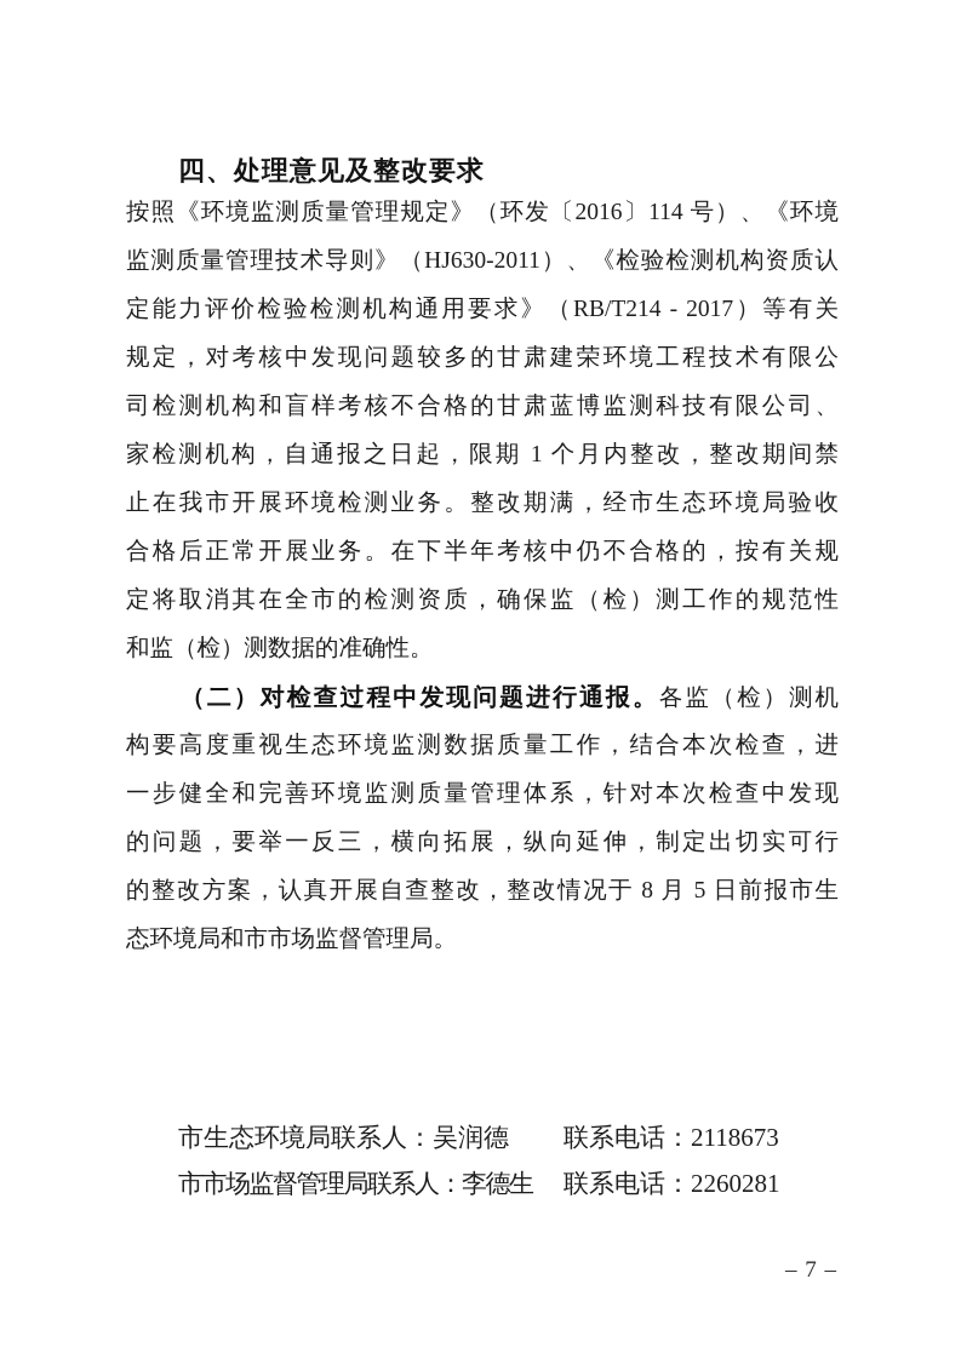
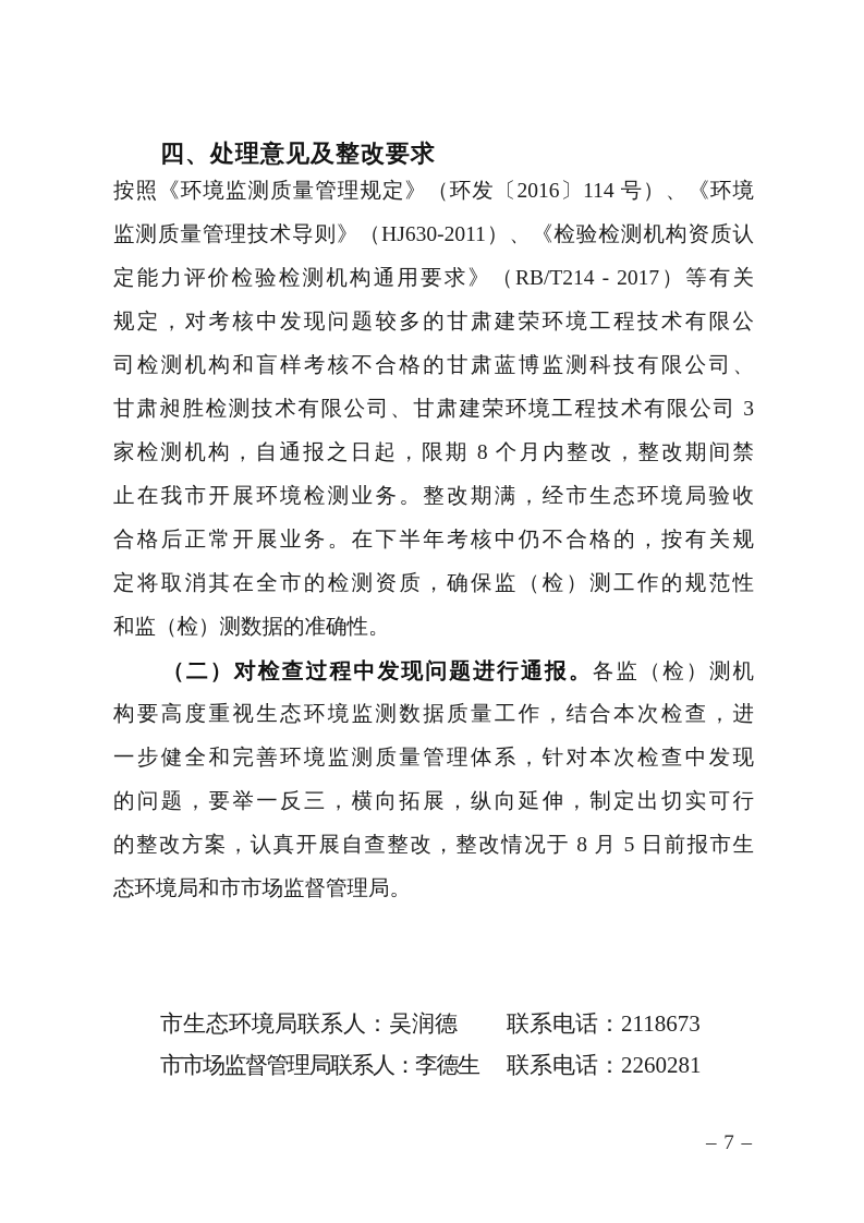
  四、处理意见及整改要求
  按照《环境监测质量管理规定》（环发〔2016〕114 号）、《环境
  监测质量管理技术导则》（HJ630-2011）、《检验检测机构资质认
  定能力评价检验检测机构通用要求》（RB/T214 - 2017）等有关
  规定，对考核中发现问题较多的甘肃建荣环境工程技术有限公
  司检测机构和盲样考核不合格的甘肃蓝博监测科技有限公司、
+ 甘肃昶胜检测技术有限公司、甘肃建荣环境工程技术有限公司 3
- 家检测机构，自通报之日起，限期 1 个月内整改，整改期间禁
+ 家检测机构，自通报之日起，限期 8 个月内整改，整改期间禁
  止在我市开展环境检测业务。整改期满，经市生态环境局验收
  合格后正常开展业务。在下半年考核中仍不合格的，按有关规
  定将取消其在全市的检测资质，确保监（检）测工作的规范性
  和监（检）测数据的准确性。
  （二）对检查过程中发现问题进行通报。各监（检）测机
  构要高度重视生态环境监测数据质量工作，结合本次检查，进
  一步健全和完善环境监测质量管理体系，针对本次检查中发现
  的问题，要举一反三，横向拓展，纵向延伸，制定出切实可行
  的整改方案，认真开展自查整改，整改情况于 8 月 5 日前报市生
  态环境局和市市场监督管理局。
  市生态环境局联系人：吴润德
  联系电话：2118673
  市市场监督管理局联系人：李德生
  联系电话：2260281
  – 7 –
